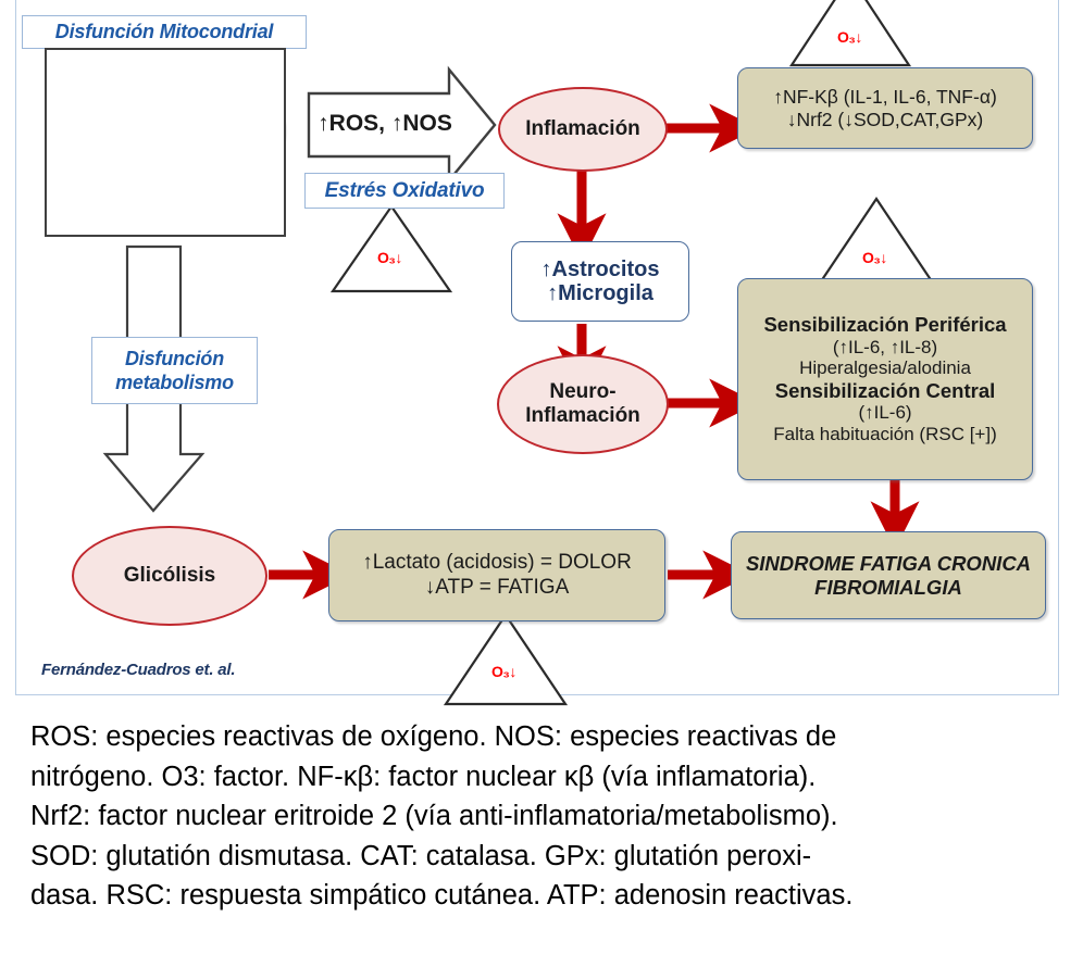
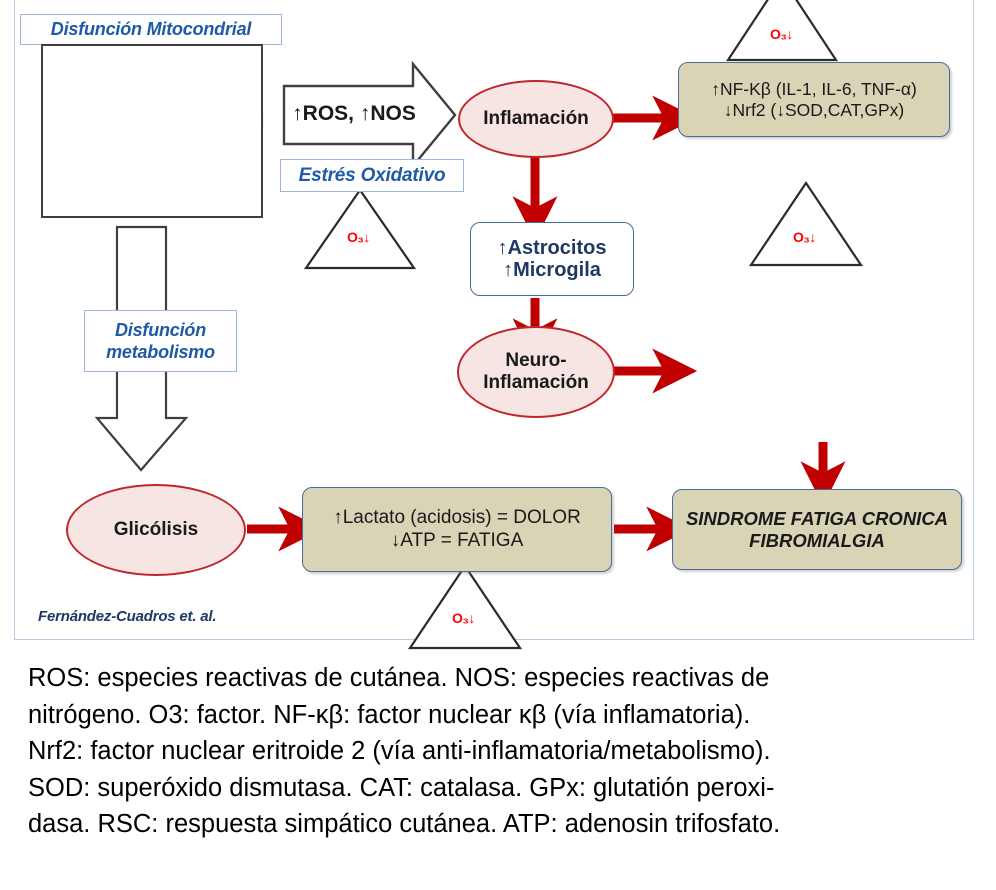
  O₃↓
  O₃↓
  O₃↓
  O₃↓
  Disfunción Mitocondrial
  Disfunción
  metabolismo
  Glicólisis
  Fernández-Cuadros et. al.
  ↑ROS, ↑NOS
  Estrés Oxidativo
  Inflamación
  ↑Astrocitos
  ↑Microgila
  Neuro-
  Inflamación
  ↑Lactato (acidosis) = DOLOR
  ↓ATP = FATIGA
  ↑NF-Κβ (IL-1, IL-6, TNF-α)
  ↓Nrf2 (↓SOD,CAT,GPx)
- Sensibilización Periférica
- (↑IL-6, ↑IL-8)
- Hiperalgesia/alodinia
- Sensibilización Central
- (↑IL-6)
- Falta habituación (RSC [+])
  SINDROME FATIGA CRONICA
  FIBROMIALGIA
- ROS: especies reactivas de oxígeno. NOS: especies reactivas de
+ ROS: especies reactivas de cutánea. NOS: especies reactivas de
  nitrógeno. O3: factor. NF-κβ: factor nuclear κβ (vía inflamatoria).
  Nrf2: factor nuclear eritroide 2 (vía anti-inflamatoria/metabolismo).
- SOD: glutatión dismutasa. CAT: catalasa. GPx: glutatión peroxi-
+ SOD: superóxido dismutasa. CAT: catalasa. GPx: glutatión peroxi-
- dasa. RSC: respuesta simpático cutánea. ATP: adenosin reactivas.
+ dasa. RSC: respuesta simpático cutánea. ATP: adenosin trifosfato.
